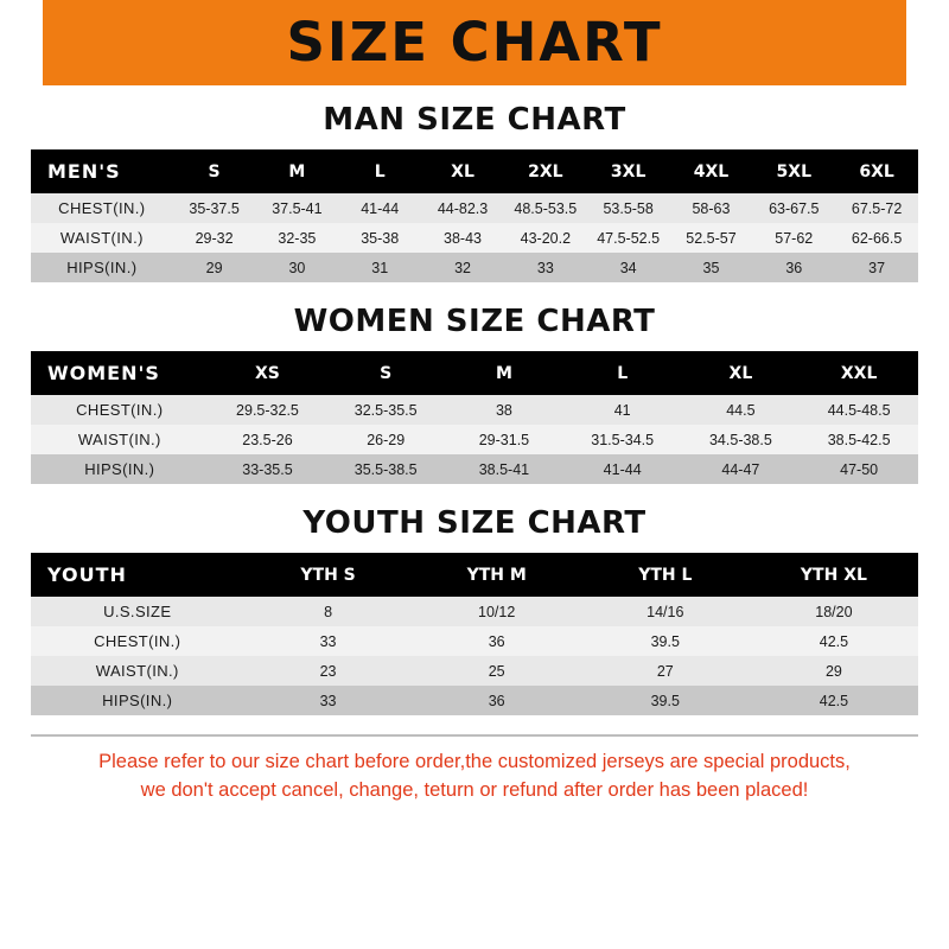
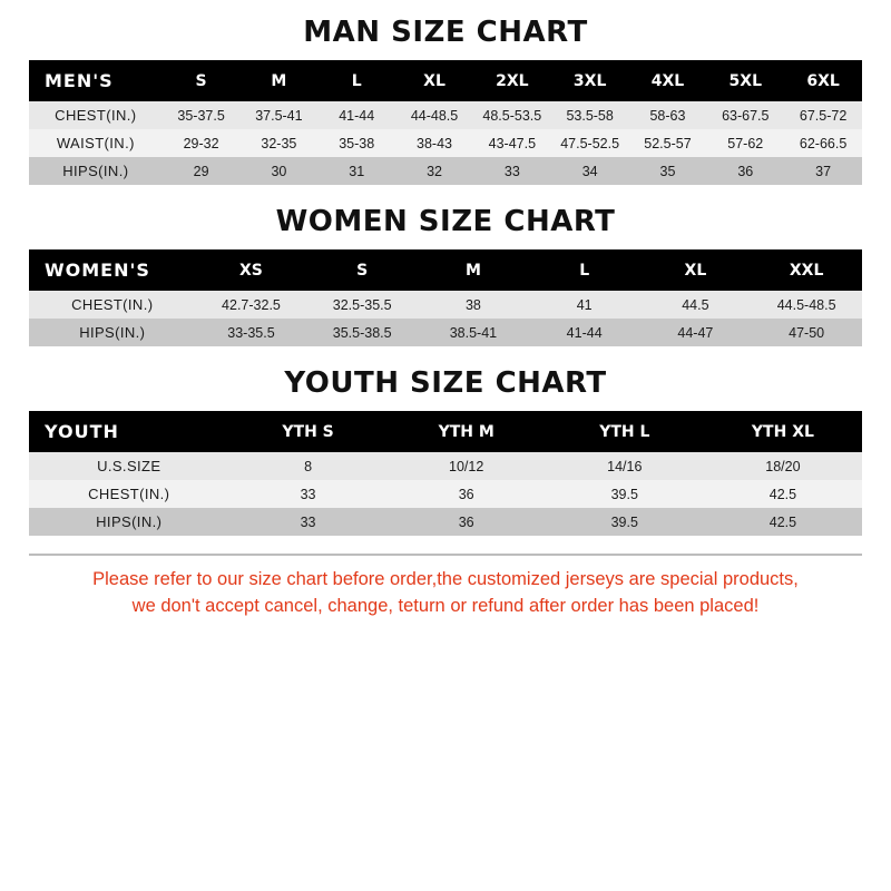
- SIZE CHART
  MAN SIZE CHART
  MEN'S	S	M	L	XL	2XL	3XL	4XL	5XL	6XL
- CHEST(IN.)	35-37.5	37.5-41	41-44	44-82.3	48.5-53.5	53.5-58	58-63	63-67.5	67.5-72
+ CHEST(IN.)	35-37.5	37.5-41	41-44	44-48.5	48.5-53.5	53.5-58	58-63	63-67.5	67.5-72
- WAIST(IN.)	29-32	32-35	35-38	38-43	43-20.2	47.5-52.5	52.5-57	57-62	62-66.5
+ WAIST(IN.)	29-32	32-35	35-38	38-43	43-47.5	47.5-52.5	52.5-57	57-62	62-66.5
  HIPS(IN.)	29	30	31	32	33	34	35	36	37
  WOMEN SIZE CHART
  WOMEN'S	XS	S	M	L	XL	XXL
- CHEST(IN.)	29.5-32.5	32.5-35.5	38	41	44.5	44.5-48.5
+ CHEST(IN.)	42.7-32.5	32.5-35.5	38	41	44.5	44.5-48.5
- WAIST(IN.)	23.5-26	26-29	29-31.5	31.5-34.5	34.5-38.5	38.5-42.5
  HIPS(IN.)	33-35.5	35.5-38.5	38.5-41	41-44	44-47	47-50
  YOUTH SIZE CHART
  YOUTH	YTH S	YTH M	YTH L	YTH XL
  U.S.SIZE	8	10/12	14/16	18/20
  CHEST(IN.)	33	36	39.5	42.5
- WAIST(IN.)	23	25	27	29
  HIPS(IN.)	33	36	39.5	42.5
  Please refer to our size chart before order,the customized jerseys are special products,
  we don't accept cancel, change, teturn or refund after order has been placed!
